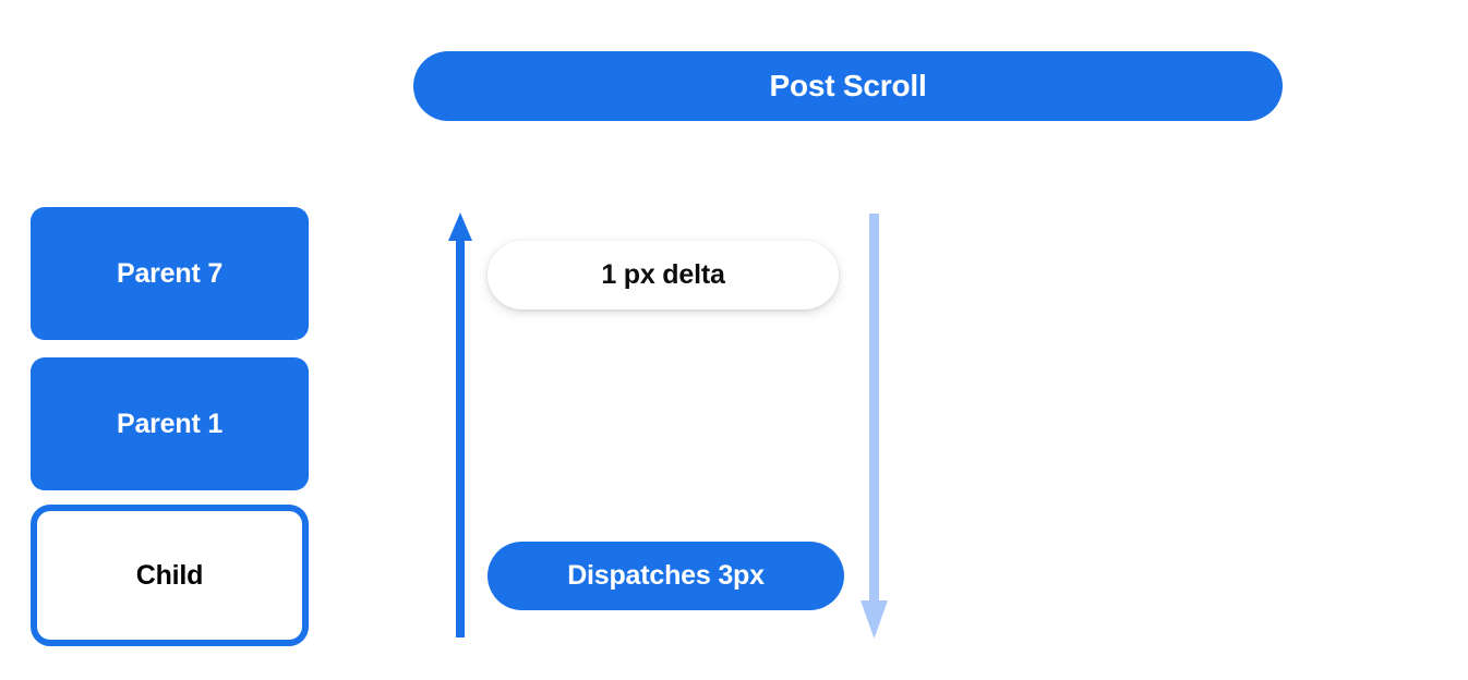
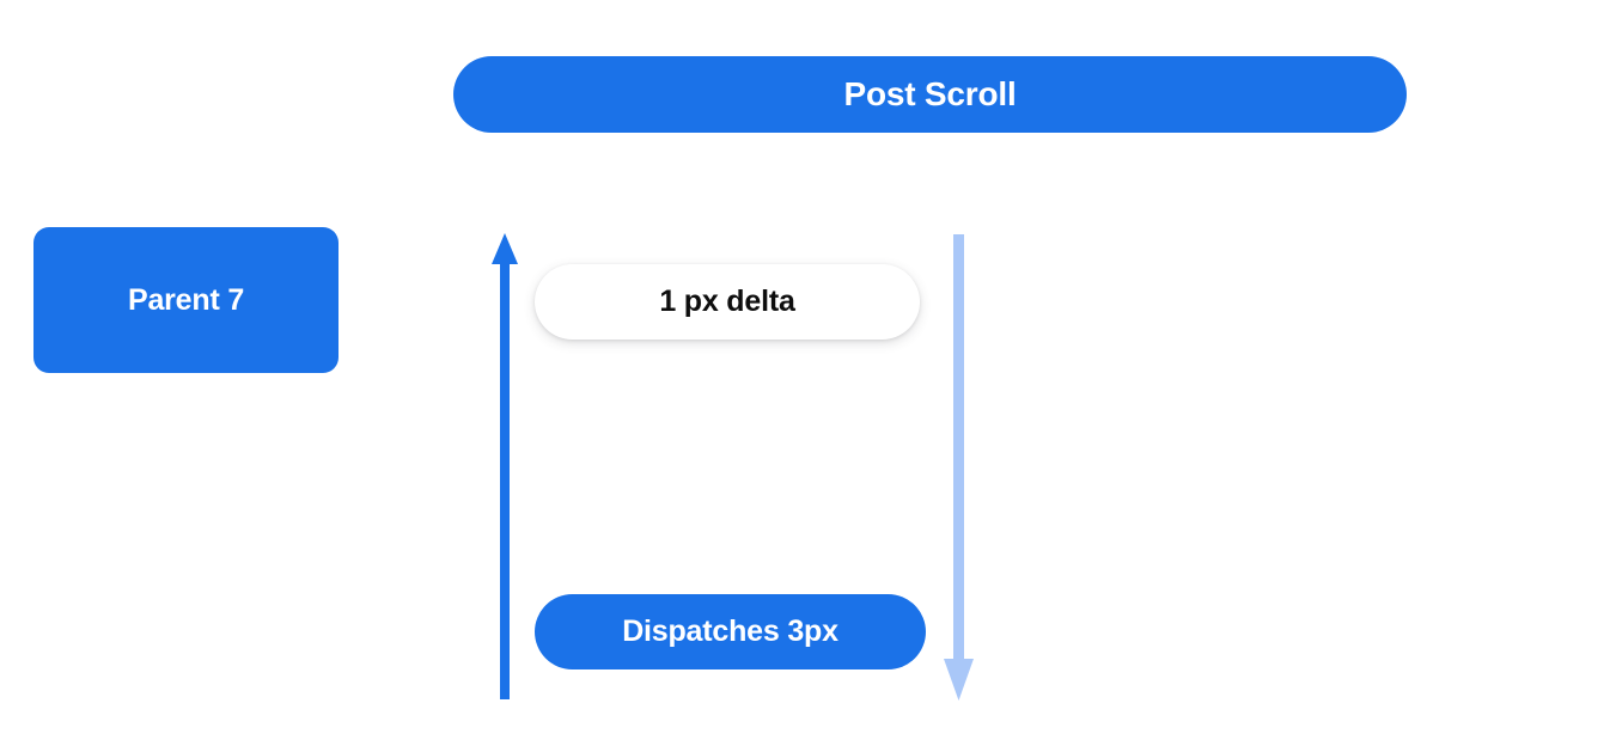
  Post Scroll
  Parent 7
- Parent 1
- Child
  1 px delta
  Dispatches 3px
